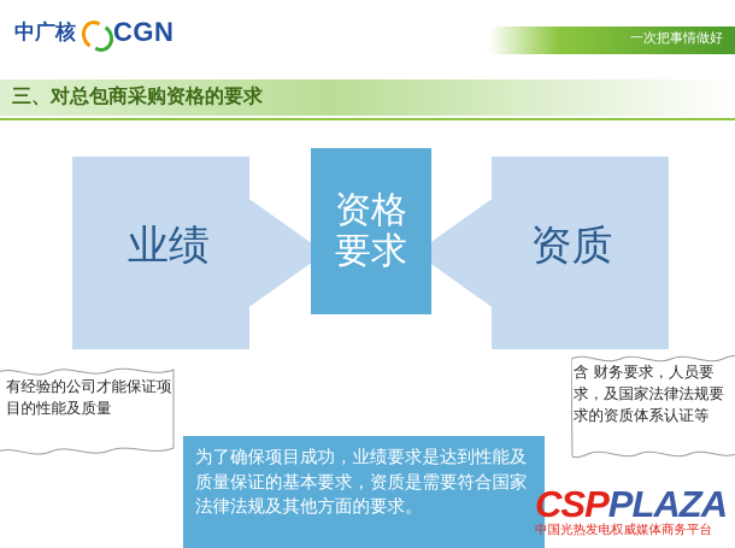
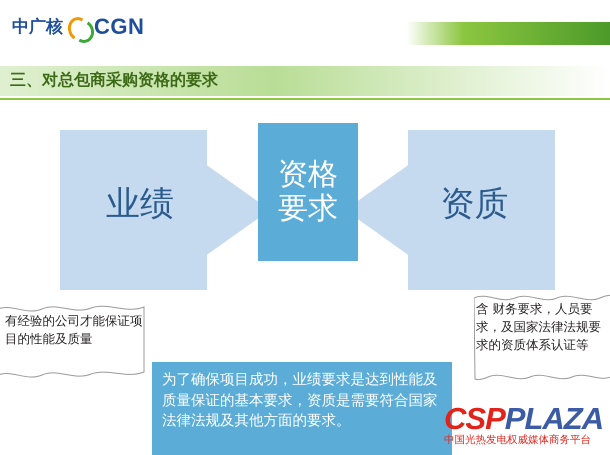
  中广核
  CGN
- 一次把事情做好
  三、对总包商采购资格的要求
  业绩
  资质
  资格
  要求
  有经验的公司才能保证项目的性能及质量
  含 财务要求，人员要求，及国家法律法规要求的资质体系认证等
  为了确保项目成功，业绩要求是达到性能及质量保证的基本要求，资质是需要符合国家法律法规及其他方面的要求。
  CSPPLAZA
  中国光热发电权威媒体商务平台
